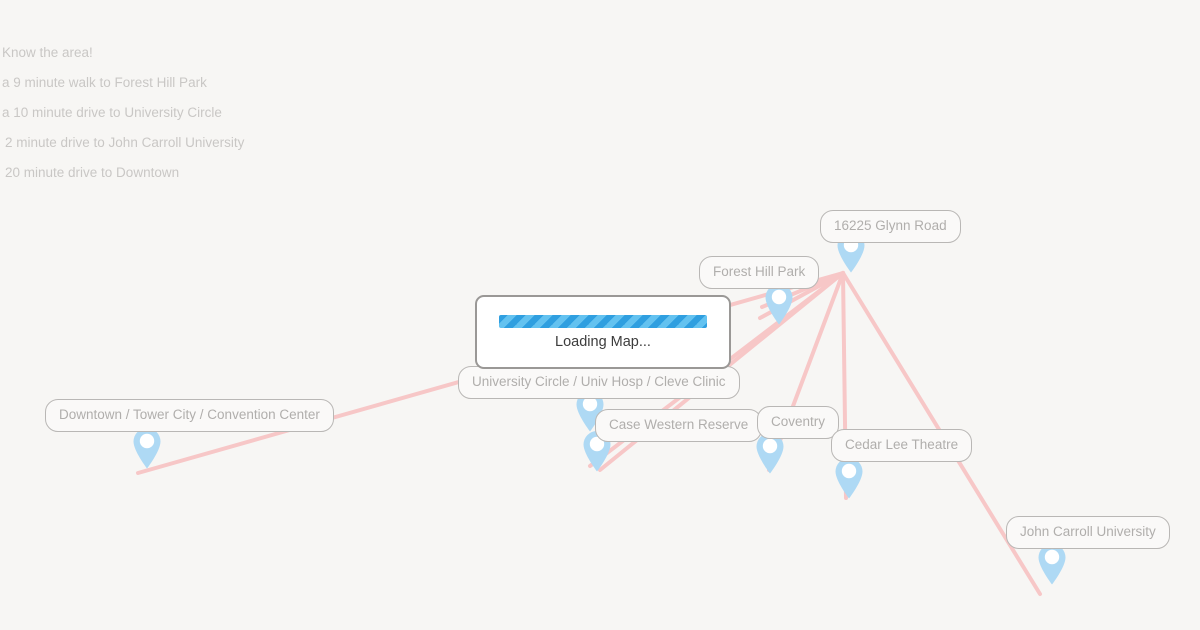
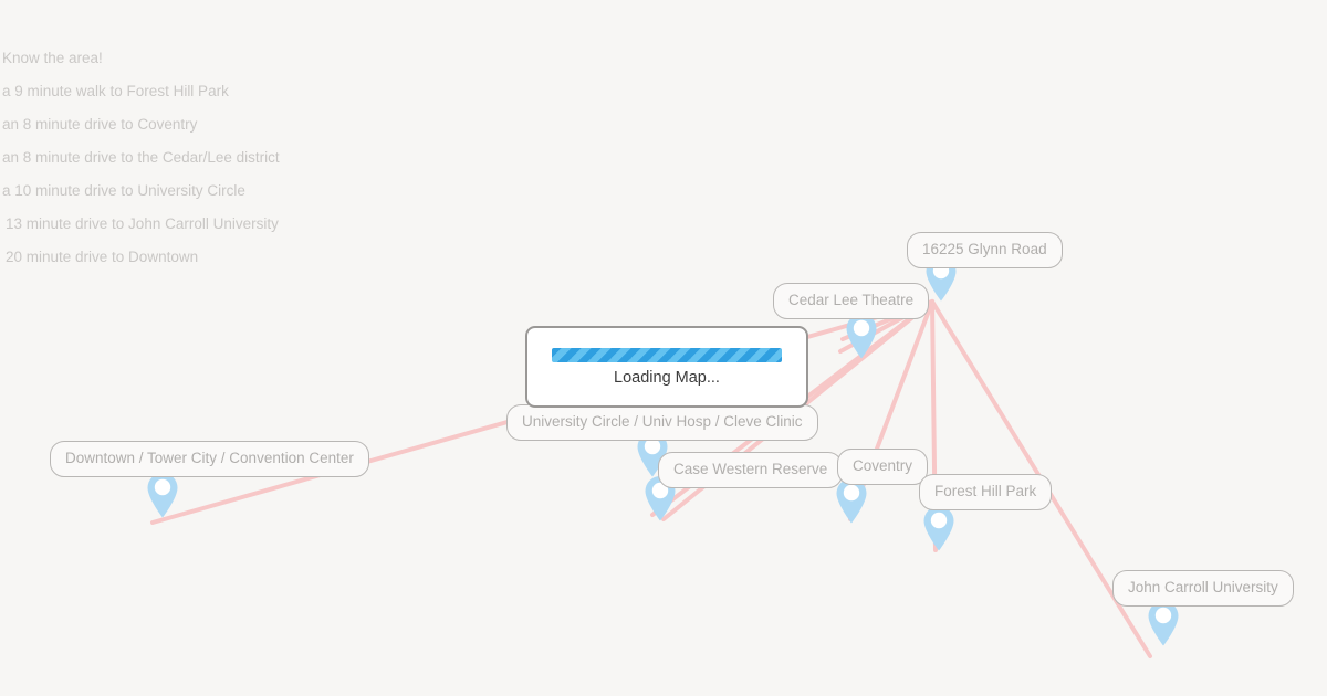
  16225 Glynn Road
- Forest Hill Park
+ Cedar Lee Theatre
  University Circle / Univ Hosp / Cleve Clinic
  Case Western Reserve
  Coventry
- Cedar Lee Theatre
+ Forest Hill Park
  Downtown / Tower City / Convention Center
  John Carroll University
  Know the area!
  a 9 minute walk to Forest Hill Park
+ an 8 minute drive to Coventry
+ an 8 minute drive to the Cedar/Lee district
  a 10 minute drive to University Circle
- 2 minute drive to John Carroll University
+ 13 minute drive to John Carroll University
  20 minute drive to Downtown
  Loading Map...
